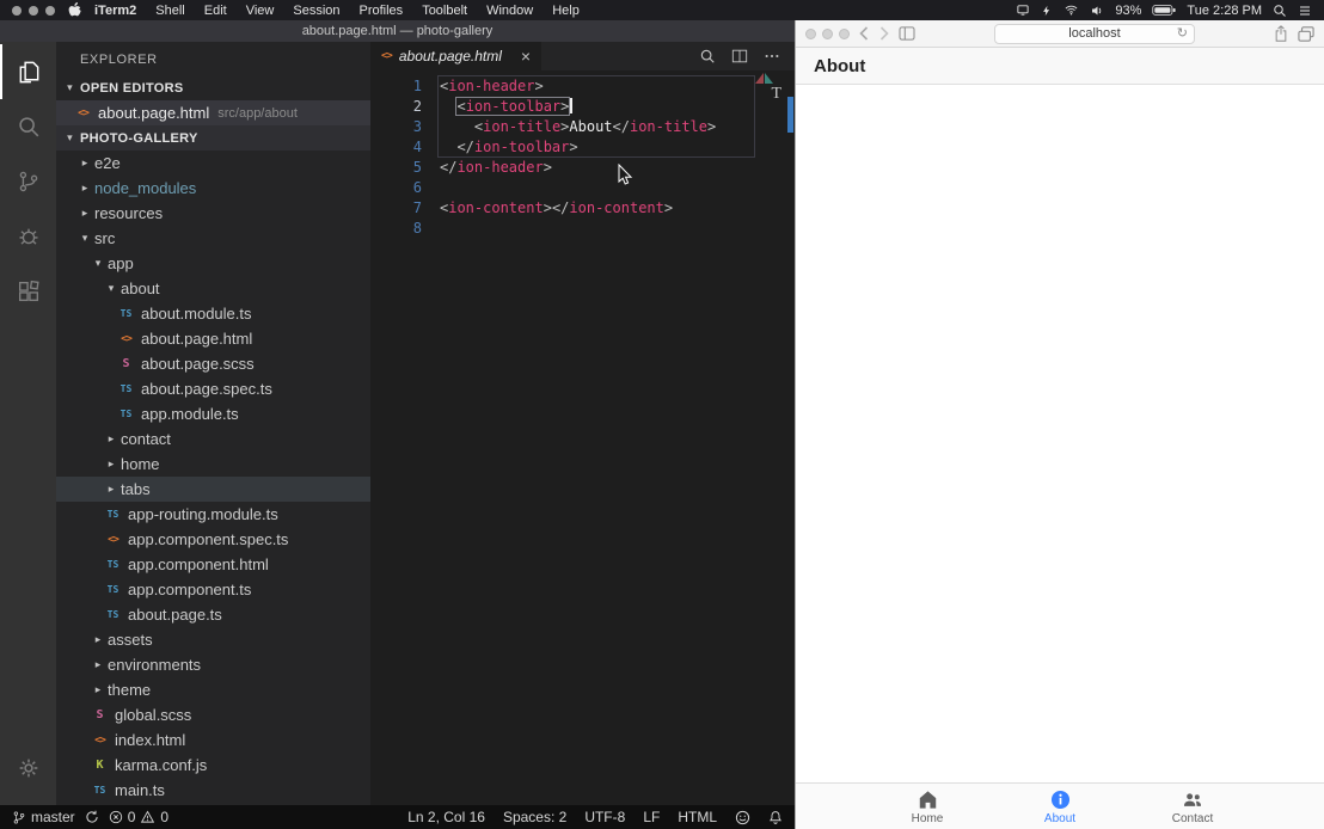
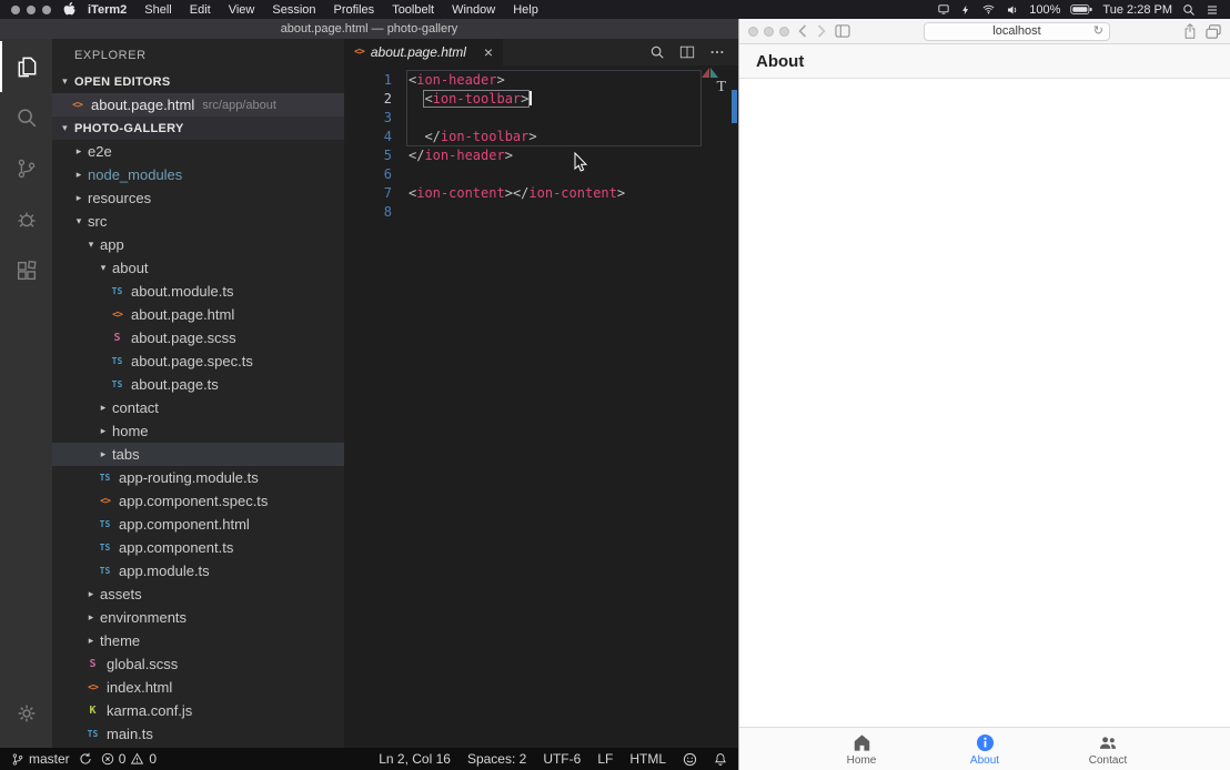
  iTerm2
  Shell
  Edit
  View
  Session
  Profiles
  Toolbelt
  Window
  Help
- 93%
+ 100%
  Tue 2:28 PM
  about.page.html — photo-gallery
  EXPLORER
  ▾
  OPEN EDITORS
  <>
  about.page.html
  src/app/about
  ▾
  PHOTO-GALLERY
  ▸
  e2e
  ▸
  node_modules
  ▸
  resources
  ▾
  src
  ▾
  app
  ▾
  about
  TS
  about.module.ts
  <>
  about.page.html
  S
  about.page.scss
  TS
  about.page.spec.ts
  TS
- app.module.ts
+ about.page.ts
  ▸
  contact
  ▸
  home
  ▸
  tabs
  TS
  app-routing.module.ts
  <>
  app.component.spec.ts
  TS
  app.component.html
  TS
  app.component.ts
  TS
- about.page.ts
+ app.module.ts
  ▸
  assets
  ▸
  environments
  ▸
  theme
  S
  global.scss
  <>
  index.html
  K
  karma.conf.js
  TS
  main.ts
  <>
  about.page.html
  ×
  1
  <ion-header>
  2
  <ion-toolbar>
  3
- <ion-title>About</ion-title>
  4
  </ion-toolbar>
  5
  </ion-header>
  6
  7
  <ion-content></ion-content>
  8
  T
  master
  0
  0
  Ln 2, Col 16
  Spaces: 2
- UTF-8
+ UTF-6
  LF
  HTML
  localhost
  ↻
  About
  Home
  About
  Contact
